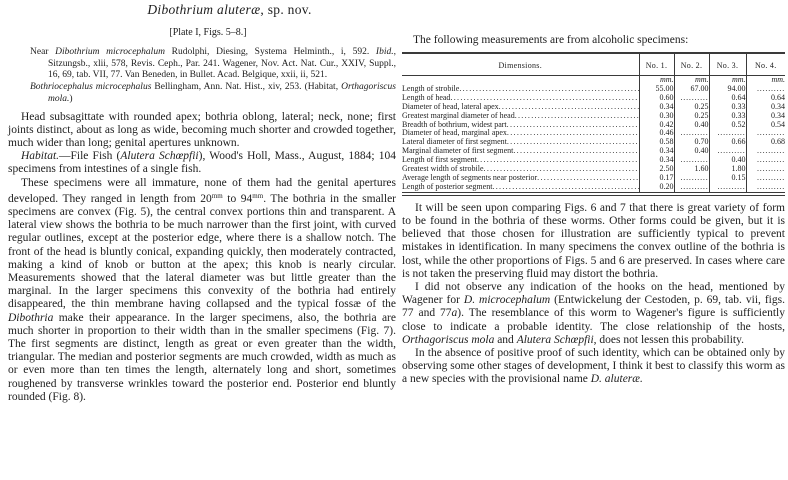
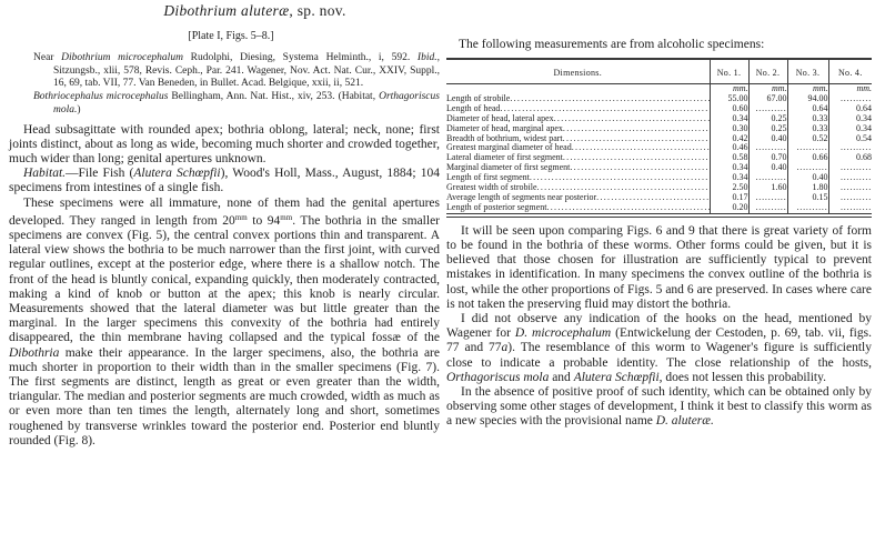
  Dibothrium aluteræ, sp. nov.
  [Plate I, Figs. 5–8.]
  Near Dibothrium microcephalum Rudolphi, Diesing, Systema Helminth., i, 592. Ibid., Sitzungsb., xlii, 578, Revis. Ceph., Par. 241. Wagener, Nov. Act. Nat. Cur., XXIV, Suppl., 16, 69, tab. VII, 77. Van Beneden, in Bullet. Acad. Belgique, xxii, ii, 521.
  Bothriocephalus microcephalus Bellingham, Ann. Nat. Hist., xiv, 253. (Habitat, Orthagoriscus mola.)
  Head subsagittate with rounded apex; bothria oblong, lateral; neck, none; first joints distinct, about as long as wide, becoming much shorter and crowded together, much wider than long; genital apertures unknown.
  Habitat.—File Fish (Alutera Schœpfii), Wood's Holl, Mass., August, 1884; 104 specimens from intestines of a single fish.
  These specimens were all immature, none of them had the genital apertures developed. They ranged in length from 20mm to 94mm. The bothria in the smaller specimens are convex (Fig. 5), the central convex portions thin and transparent. A lateral view shows the bothria to be much narrower than the first joint, with curved regular outlines, except at the posterior edge, where there is a shallow notch. The front of the head is bluntly conical, expanding quickly, then moderately contracted, making a kind of knob or button at the apex; this knob is nearly circular. Measurements showed that the lateral diameter was but little greater than the marginal. In the larger specimens this convexity of the bothria had entirely disappeared, the thin membrane having collapsed and the typical fossæ of the Dibothria make their appearance. In the larger specimens, also, the bothria are much shorter in proportion to their width than in the smaller specimens (Fig. 7). The first segments are distinct, length as great or even greater than the width, triangular. The median and posterior segments are much crowded, width as much as or even more than ten times the length, alternately long and short, sometimes roughened by transverse wrinkles toward the posterior end. Posterior end bluntly rounded (Fig. 8).
  The following measurements are from alcoholic specimens:
  Dimensions.	No. 1.	No. 2.	No. 3.	No. 4.
  	mm.	mm.	mm.	mm.
  Length of strobile		55.00	67.00	94.00
  Length of head		0.60		0.64	0.64
  Diameter of head, lateral apex		0.34	0.25	0.33	0.34
- Greatest marginal diameter of head		0.30	0.25	0.33	0.34
+ Diameter of head, marginal apex		0.30	0.25	0.33	0.34
  Breadth of bothrium, widest part		0.42	0.40	0.52	0.54
- Diameter of head, marginal apex		0.46
+ Greatest marginal diameter of head		0.46
  Lateral diameter of first segment		0.58	0.70	0.66	0.68
  Marginal diameter of first segment		0.34	0.40
  Length of first segment		0.34		0.40
  Greatest width of strobile		2.50	1.60	1.80
  Average length of segments near posterior		0.17		0.15
  Length of posterior segment		0.20
- It will be seen upon comparing Figs. 6 and 7 that there is great variety of form to be found in the bothria of these worms. Other forms could be given, but it is believed that those chosen for illustration are sufficiently typical to prevent mistakes in identification. In many specimens the convex outline of the bothria is lost, while the other proportions of Figs. 5 and 6 are preserved. In cases where care is not taken the preserving fluid may distort the bothria.
+ It will be seen upon comparing Figs. 6 and 9 that there is great variety of form to be found in the bothria of these worms. Other forms could be given, but it is believed that those chosen for illustration are sufficiently typical to prevent mistakes in identification. In many specimens the convex outline of the bothria is lost, while the other proportions of Figs. 5 and 6 are preserved. In cases where care is not taken the preserving fluid may distort the bothria.
  I did not observe any indication of the hooks on the head, mentioned by Wagener for D. microcephalum (Entwickelung der Cestoden, p. 69, tab. vii, figs. 77 and 77a). The resemblance of this worm to Wagener's figure is sufficiently close to indicate a probable identity. The close relationship of the hosts, Orthagoriscus mola and Alutera Schœpfii, does not lessen this probability.
  In the absence of positive proof of such identity, which can be obtained only by observing some other stages of development, I think it best to classify this worm as a new species with the provisional name D. aluteræ.
